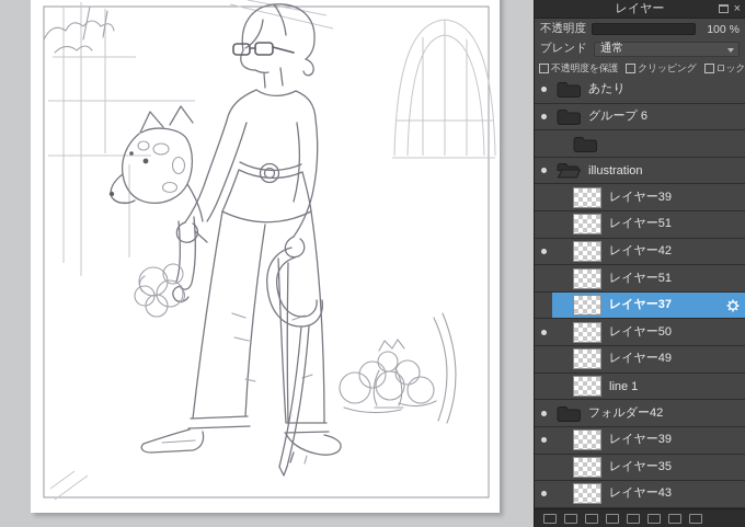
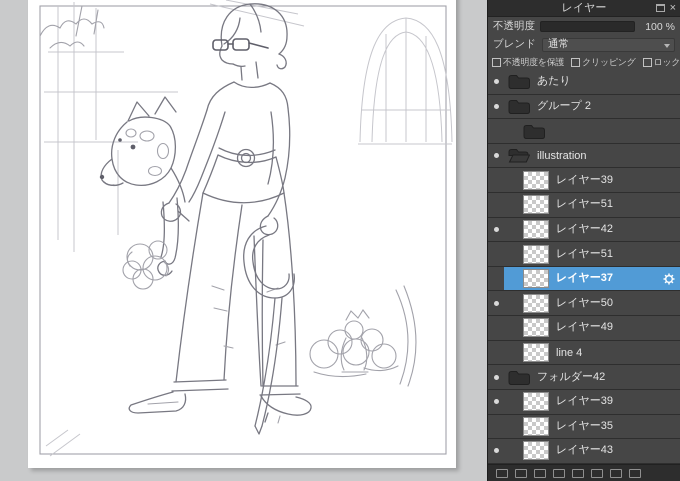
  レイヤー
  ×
  不透明度
  100 %
  ブレンド
  通常
  不透明度を保護
  クリッピング
  ロック
  あたり
- グループ 6
+ グループ 2
  illustration
  レイヤー39
  レイヤー51
  レイヤー42
  レイヤー51
  レイヤー37
  レイヤー50
  レイヤー49
- line 1
+ line 4
  フォルダー42
  レイヤー39
  レイヤー35
  レイヤー43
